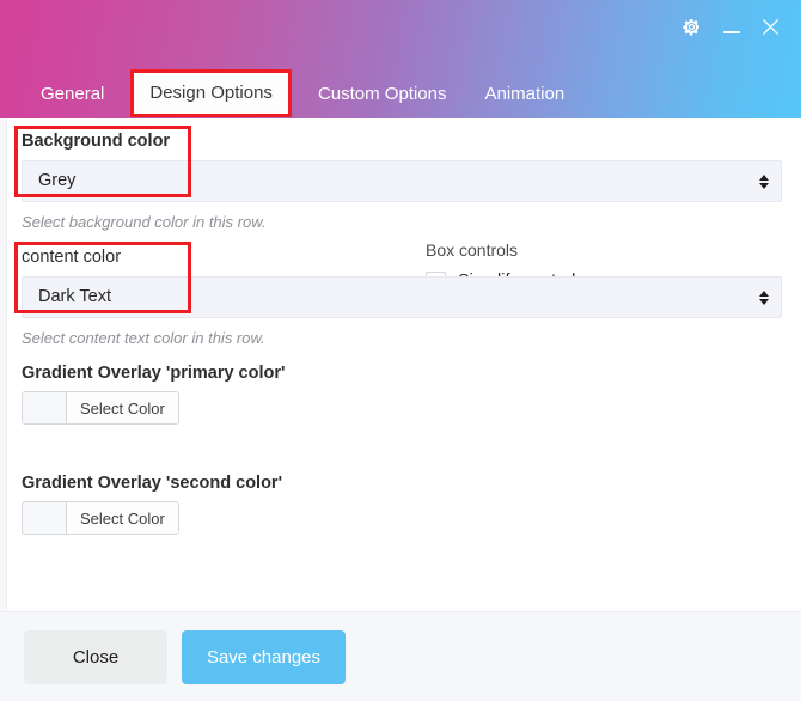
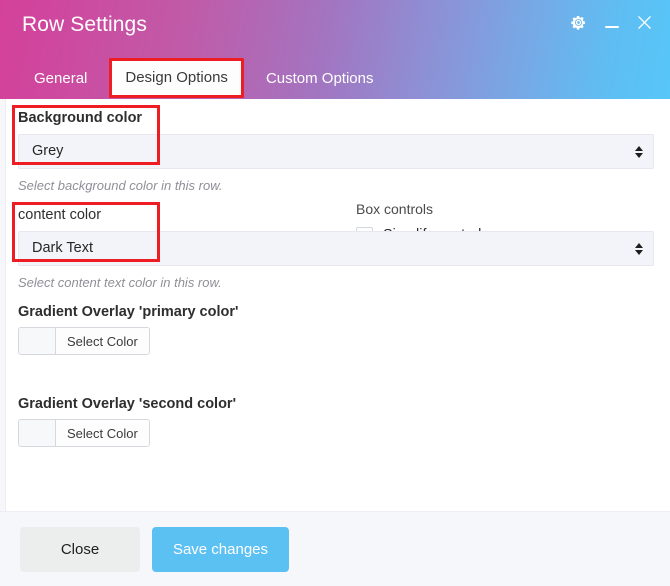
+ Row Settings
  General
  Design Options
  Custom Options
- Animation
  Box controls
  Background color
  Grey
  Select background color in this row.
  content color
  Dark Text
  Select content text color in this row.
  Gradient Overlay 'primary color'
  Select Color
  Gradient Overlay 'second color'
  Select Color
  Close
  Save changes
